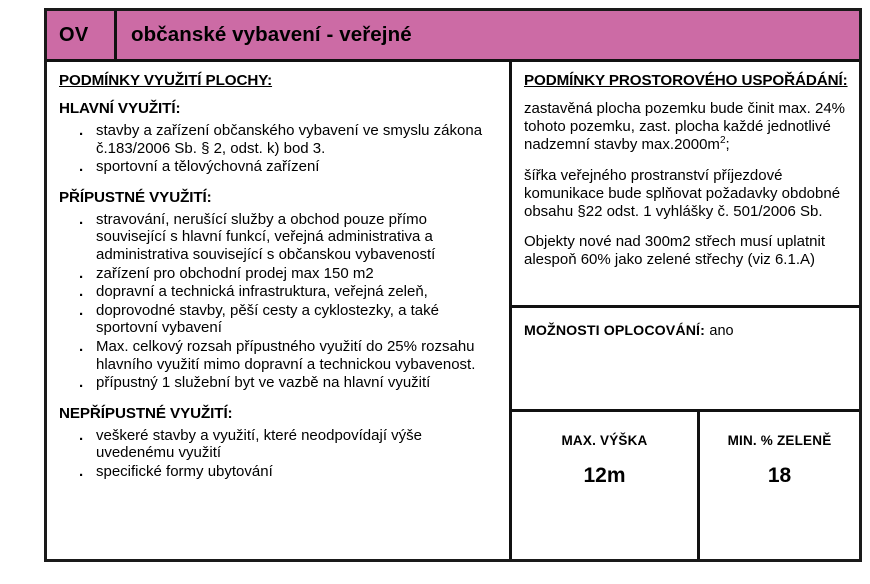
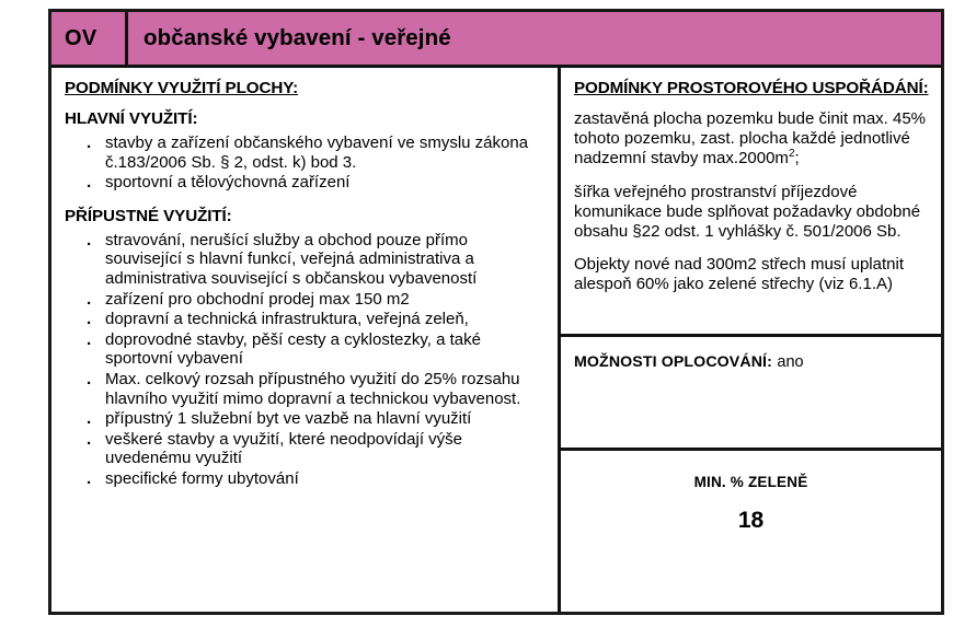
  OV
  občanské vybavení - veřejné
  PODMÍNKY VYUŽITÍ PLOCHY:
  HLAVNÍ VYUŽITÍ:
  .
  stavby a zařízení občanského vybavení ve smyslu zákona č.183/2006 Sb. § 2, odst. k) bod 3.
  .
  sportovní a tělovýchovná zařízení
  PŘÍPUSTNÉ VYUŽITÍ:
  .
  stravování, nerušící služby a obchod pouze přímo související s hlavní funkcí, veřejná administrativa a administrativa související s občanskou vybaveností
  .
  zařízení pro obchodní prodej max 150 m2
  .
  dopravní a technická infrastruktura, veřejná zeleň,
  .
  doprovodné stavby, pěší cesty a cyklostezky, a také sportovní vybavení
  .
  Max. celkový rozsah přípustného využití do 25% rozsahu hlavního využití mimo dopravní a technickou vybavenost.
  .
  přípustný 1 služební byt ve vazbě na hlavní využití
- NEPŘÍPUSTNÉ VYUŽITÍ:
  .
  veškeré stavby a využití, které neodpovídají výše uvedenému využití
  .
  specifické formy ubytování
  PODMÍNKY PROSTOROVÉHO USPOŘÁDÁNÍ:
- zastavěná plocha pozemku bude činit max. 24% tohoto pozemku, zast. plocha každé jednotlivé nadzemní stavby max.2000m2;
+ zastavěná plocha pozemku bude činit max. 45% tohoto pozemku, zast. plocha každé jednotlivé nadzemní stavby max.2000m2;
  šířka veřejného prostranství příjezdové komunikace bude splňovat požadavky obdobné obsahu §22 odst. 1 vyhlášky č. 501/2006 Sb.
  Objekty nové nad 300m2 střech musí uplatnit alespoň 60% jako zelené střechy (viz 6.1.A)
  MOŽNOSTI OPLOCOVÁNÍ: ano
- MAX. VÝŠKA
- 12m
  MIN. % ZELENĚ
  18
